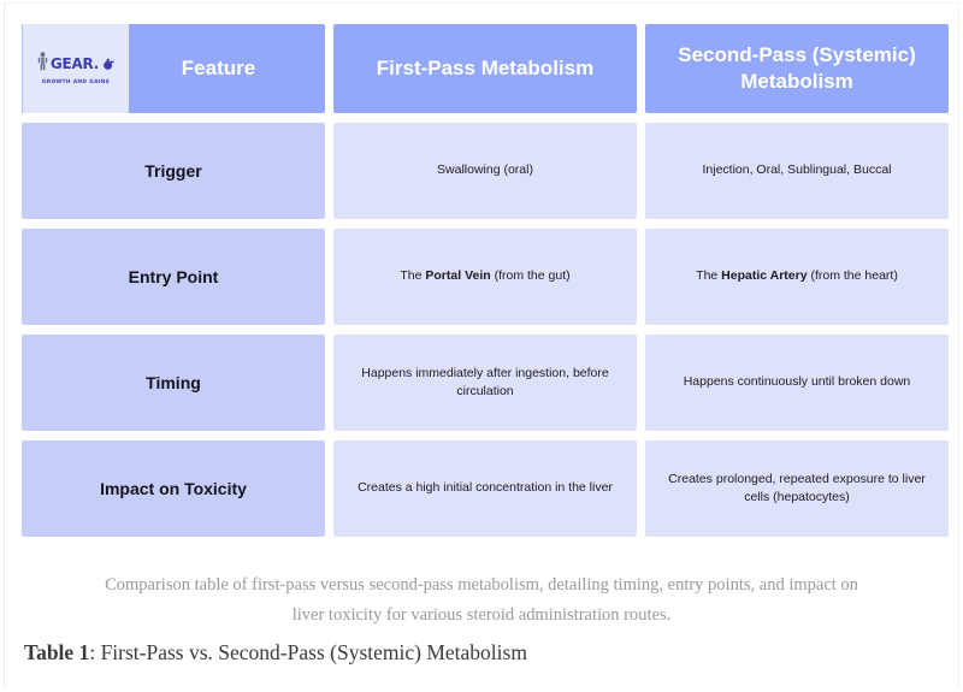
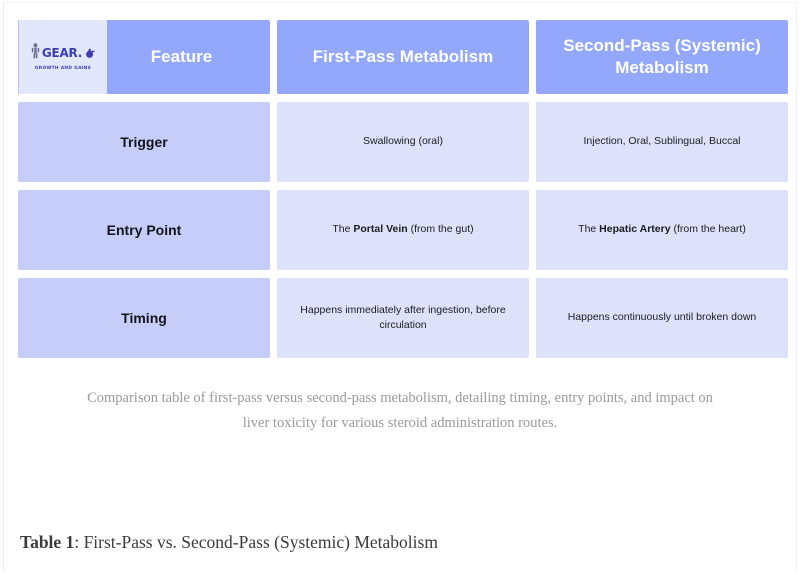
  GEAR. Feature	First-Pass Metabolism	Second-Pass (Systemic) Metabolism
  Trigger	Swallowing (oral)	Injection, Oral, Sublingual, Buccal
  Entry Point	The Portal Vein (from the gut)	The Hepatic Artery (from the heart)
  Timing	Happens immediately after ingestion, before circulation	Happens continuously until broken down
- Impact on Toxicity	Creates a high initial concentration in the liver	Creates prolonged, repeated exposure to liver cells (hepatocytes)
  Comparison table of first-pass versus second-pass metabolism, detailing timing, entry points, and impact on liver toxicity for various steroid administration routes.
  Table 1: First-Pass vs. Second-Pass (Systemic) Metabolism
